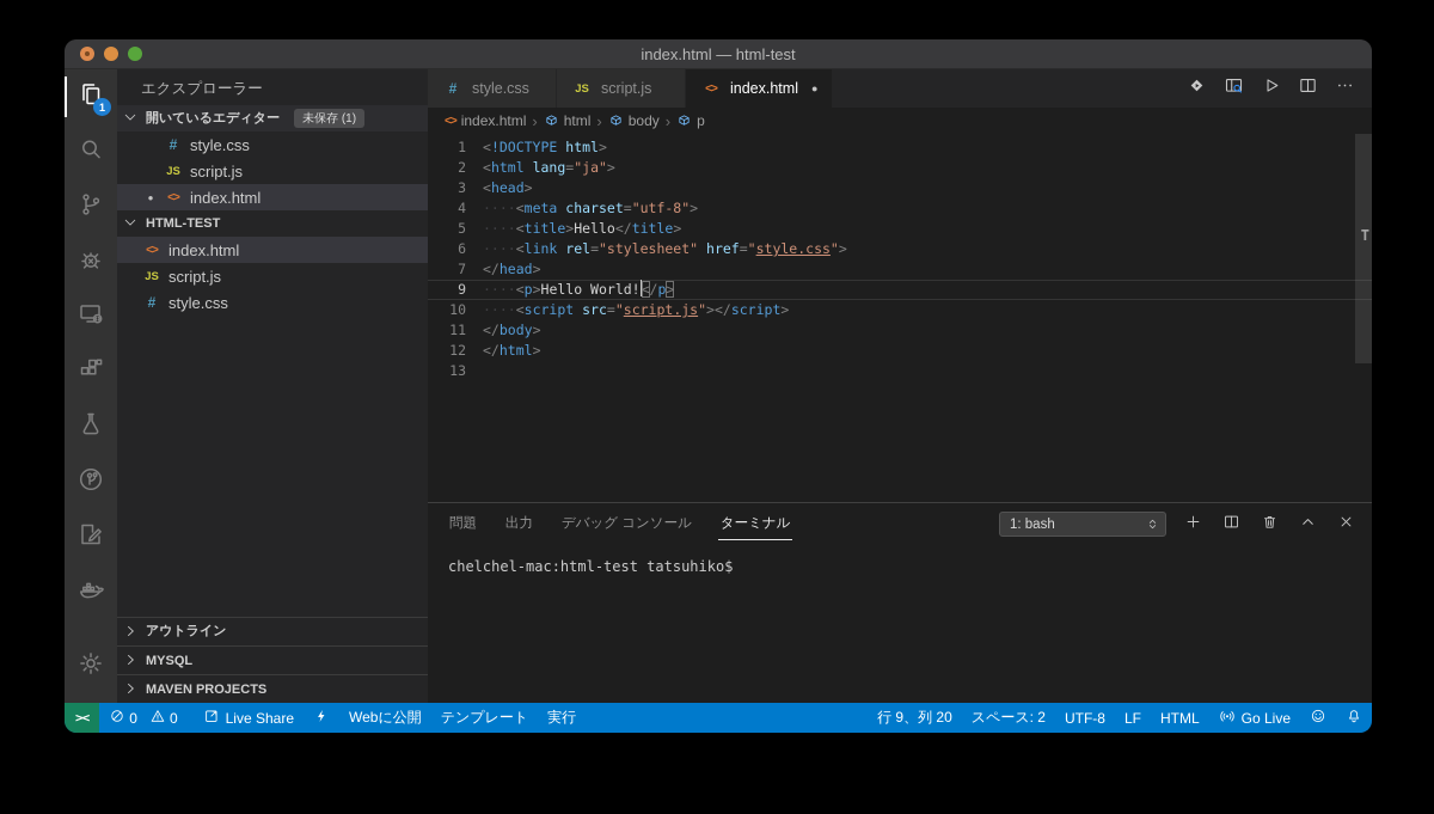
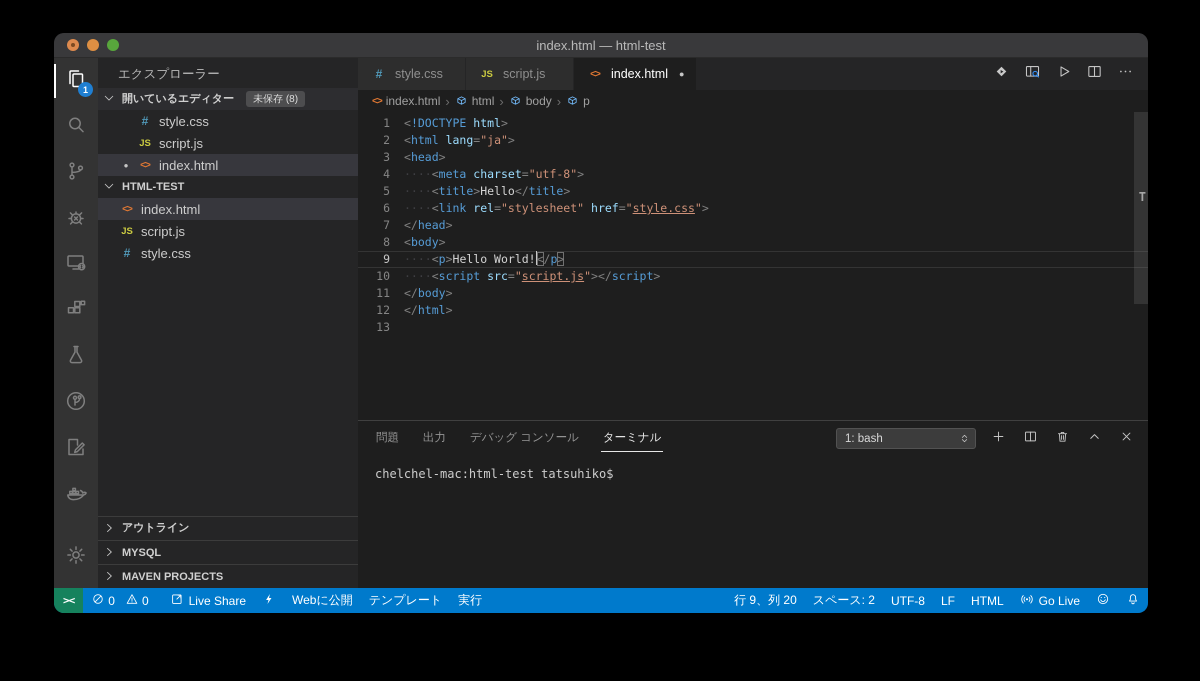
  index.html — html-test
  1
  エクスプローラー
  開いているエディター
- 未保存 (1)
+ 未保存 (8)
  #
  style.css
  JS
  script.js
  ●
  <>
  index.html
  HTML-TEST
  <>
  index.html
  JS
  script.js
  #
  style.css
  アウトライン
  MYSQL
  MAVEN PROJECTS
  #
  style.css
  JS
  script.js
  <>
  index.html
  ●
  <>
  index.html
  ›
  html
  ›
  body
  ›
  p
  1 <!DOCTYPE html>
  2 <html lang="ja">
  3 <head>
  4 ····<meta charset="utf-8">
  5 ····<title>Hello</title>
  6 ····<link rel="stylesheet" href="style.css">
  7 </head>
+ 8 <body>
  9 ····<p>Hello World!</p>
  10 ····<script src="script.js"></script>
  11 </body>
  12 </html>
  13
  T
  問題
  出力
  デバッグ コンソール
  ターミナル
  1: bash
  chelchel-mac:html-test tatsuhiko$
  ><
  0
  0
  Live Share
  Webに公開
  テンプレート
  実行
  行 9、列 20
  スペース: 2
  UTF-8
  LF
  HTML
  Go Live
